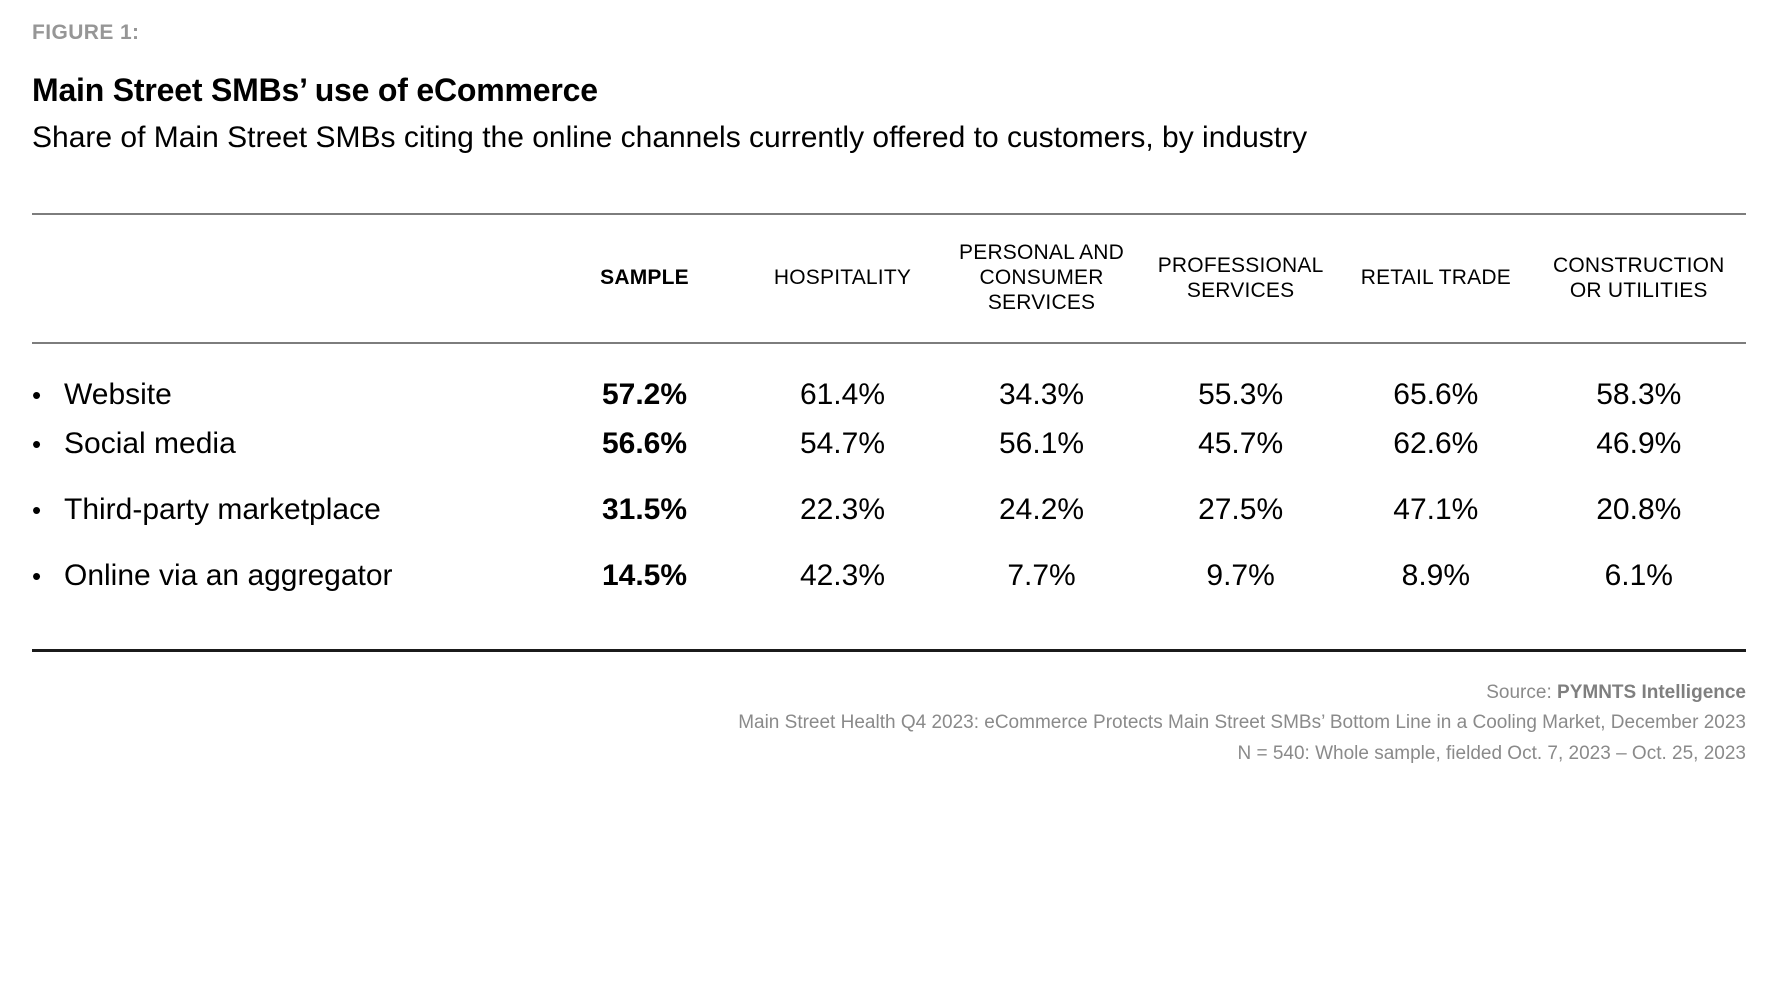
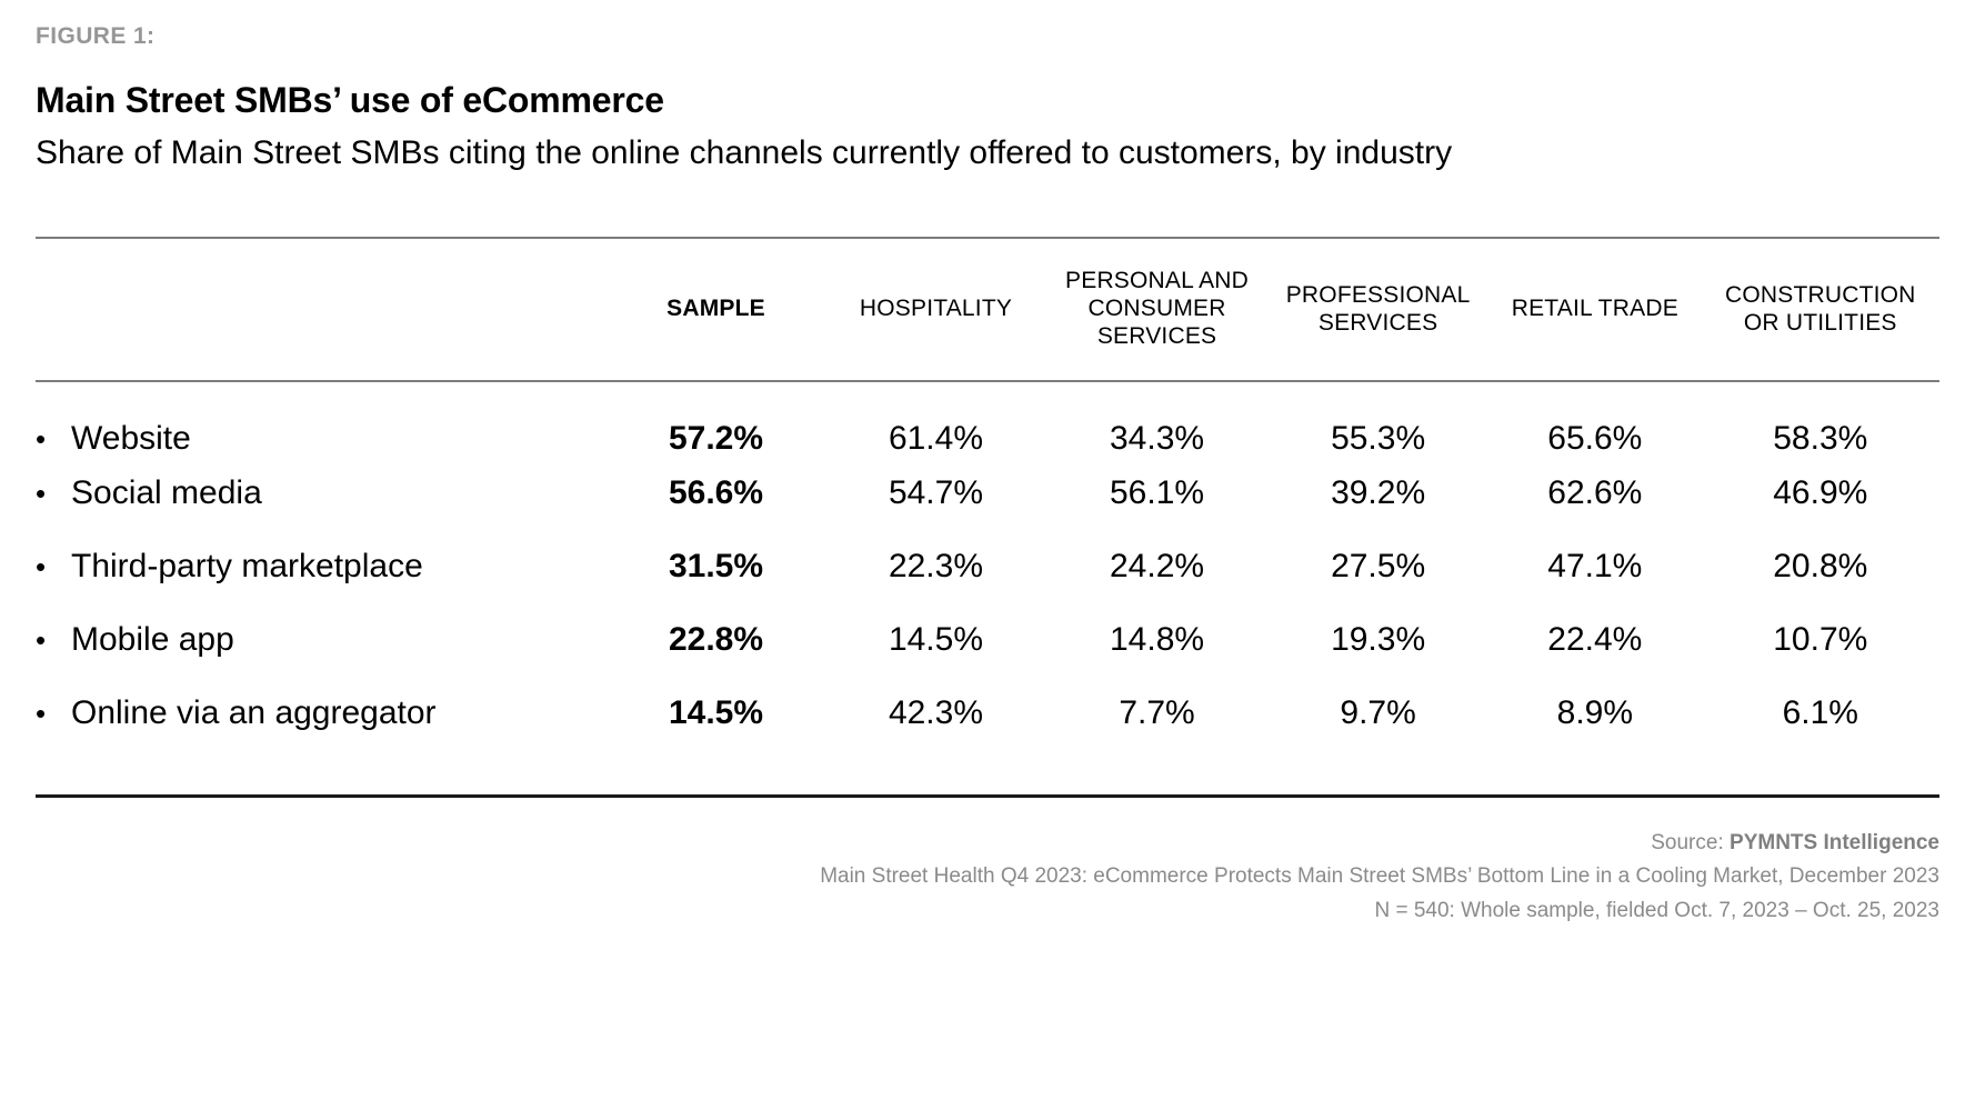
  FIGURE 1:
  Main Street SMBs’ use of eCommerce
  Share of Main Street SMBs citing the online channels currently offered to customers, by industry
  	SAMPLE	HOSPITALITY	PERSONAL AND CONSUMER SERVICES	PROFESSIONAL SERVICES	RETAIL TRADE	CONSTRUCTION OR UTILITIES
  • Website	57.2%	61.4%	34.3%	55.3%	65.6%	58.3%
- • Social media	56.6%	54.7%	56.1%	45.7%	62.6%	46.9%
+ • Social media	56.6%	54.7%	56.1%	39.2%	62.6%	46.9%
  • Third-party marketplace	31.5%	22.3%	24.2%	27.5%	47.1%	20.8%
+ • Mobile app	22.8%	14.5%	14.8%	19.3%	22.4%	10.7%
  • Online via an aggregator	14.5%	42.3%	7.7%	9.7%	8.9%	6.1%
  Source: PYMNTS Intelligence
  Main Street Health Q4 2023: eCommerce Protects Main Street SMBs’ Bottom Line in a Cooling Market, December 2023
  N = 540: Whole sample, fielded Oct. 7, 2023 – Oct. 25, 2023
